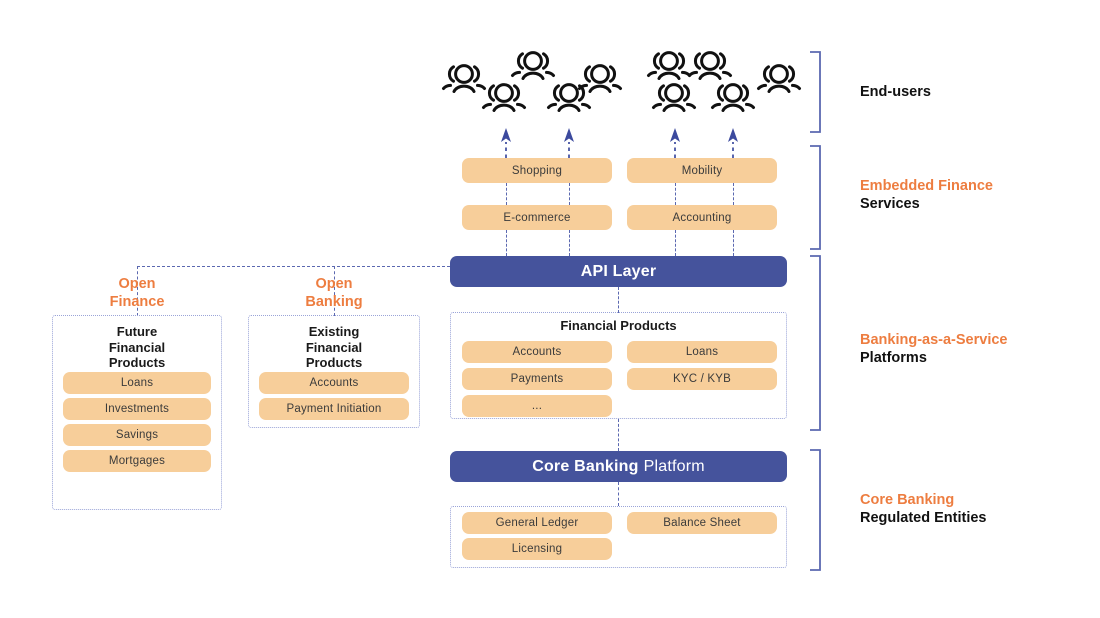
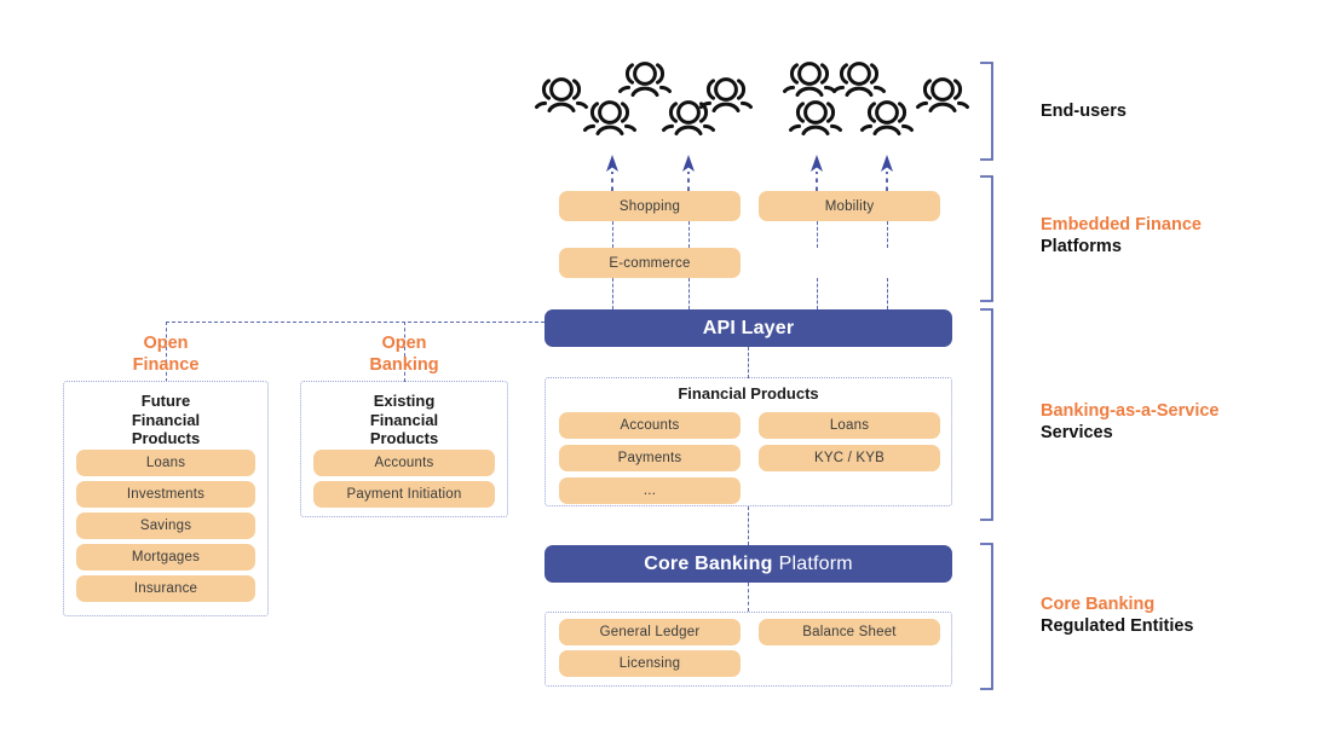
  Shopping
  Mobility
  E-commerce
- Accounting
  API Layer
  Financial Products
  Accounts
  Payments
  ...
  Loans
  KYC / KYB
  Core Banking
  Platform
  General Ledger
  Licensing
  Balance Sheet
  End-users
  Embedded Finance
- Services
+ Platforms
  Banking-as-a-Service
- Platforms
+ Services
  Core Banking
  Regulated Entities
  Open
  Finance
  Open
  Banking
  Future
  Financial
  Products
  Loans
  Investments
  Savings
  Mortgages
+ Insurance
  Existing
  Financial
  Products
  Accounts
  Payment Initiation
